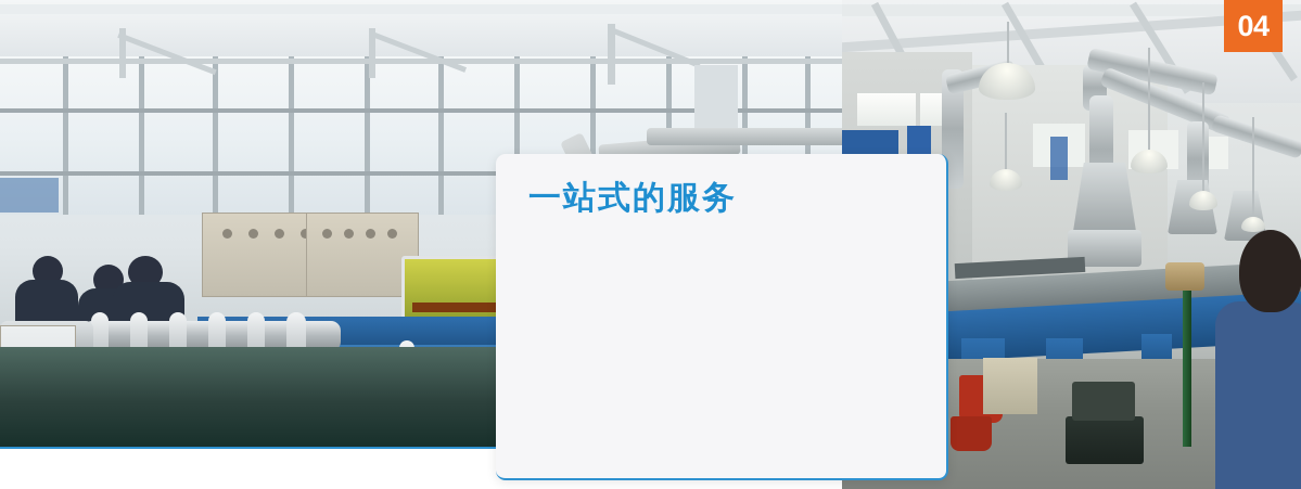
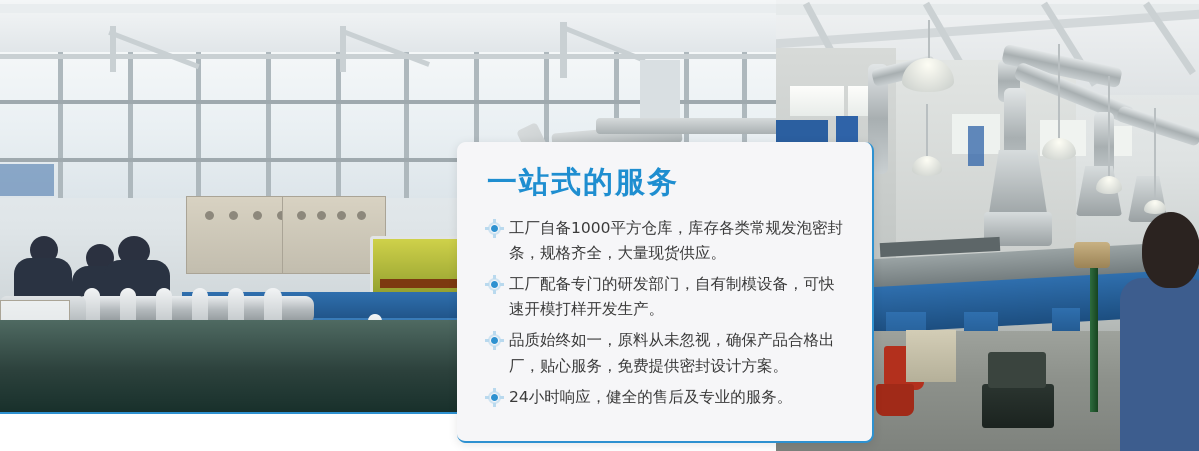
- 04
  一站式的服务
+ 工厂自备1000平方仓库，库存各类常规发泡密封条，规格齐全，大量现货供应。
+ 工厂配备专门的研发部门，自有制模设备，可快速开模打样开发生产。
+ 品质始终如一，原料从未忽视，确保产品合格出厂，贴心服务，免费提供密封设计方案。
+ 24小时响应，健全的售后及专业的服务。
